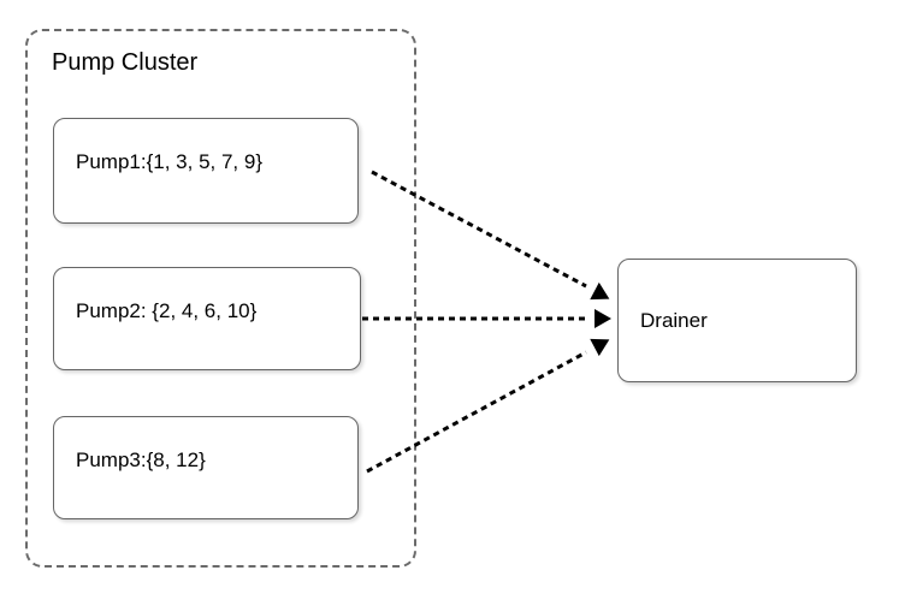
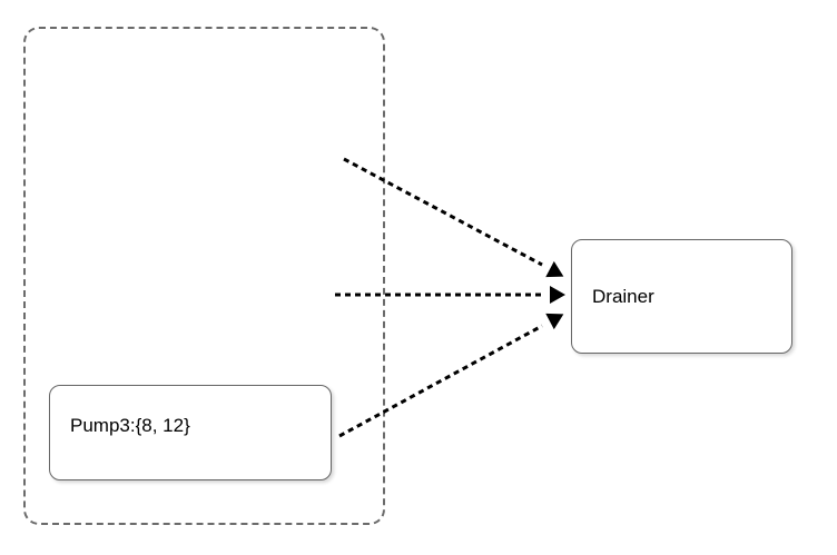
- Pump Cluster
- Pump1:{1, 3, 5, 7, 9}
- Pump2: {2, 4, 6, 10}
  Pump3:{8, 12}
  Drainer
